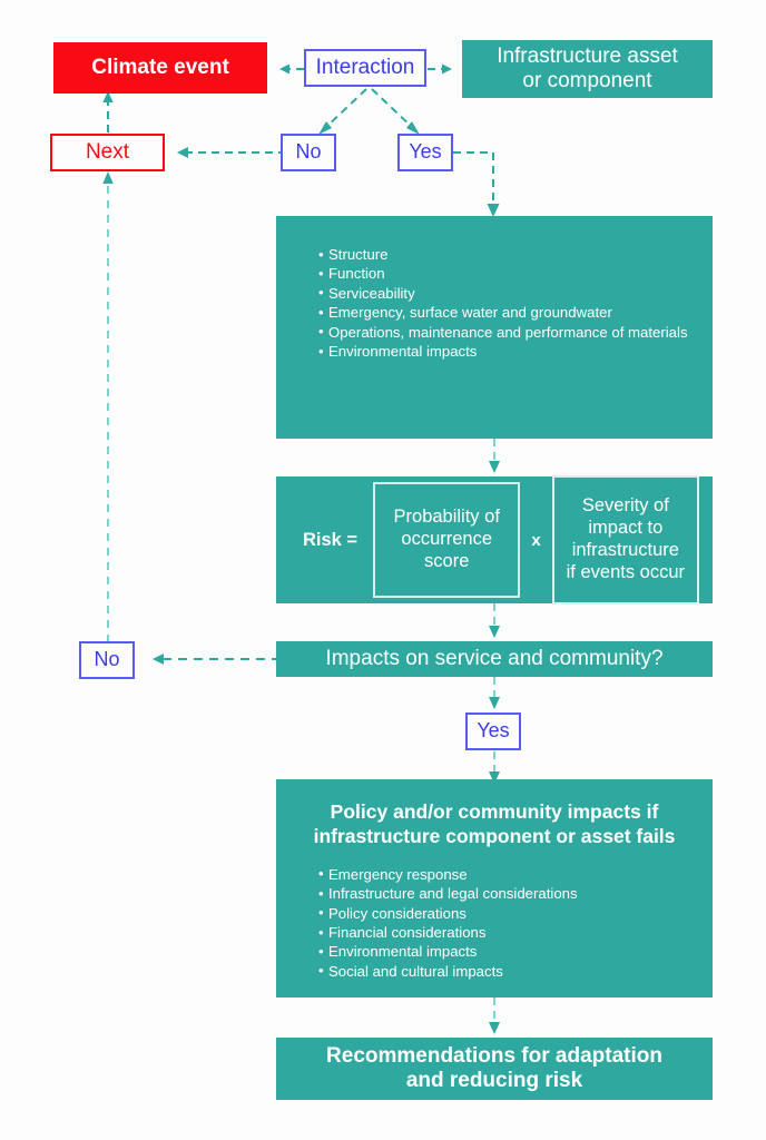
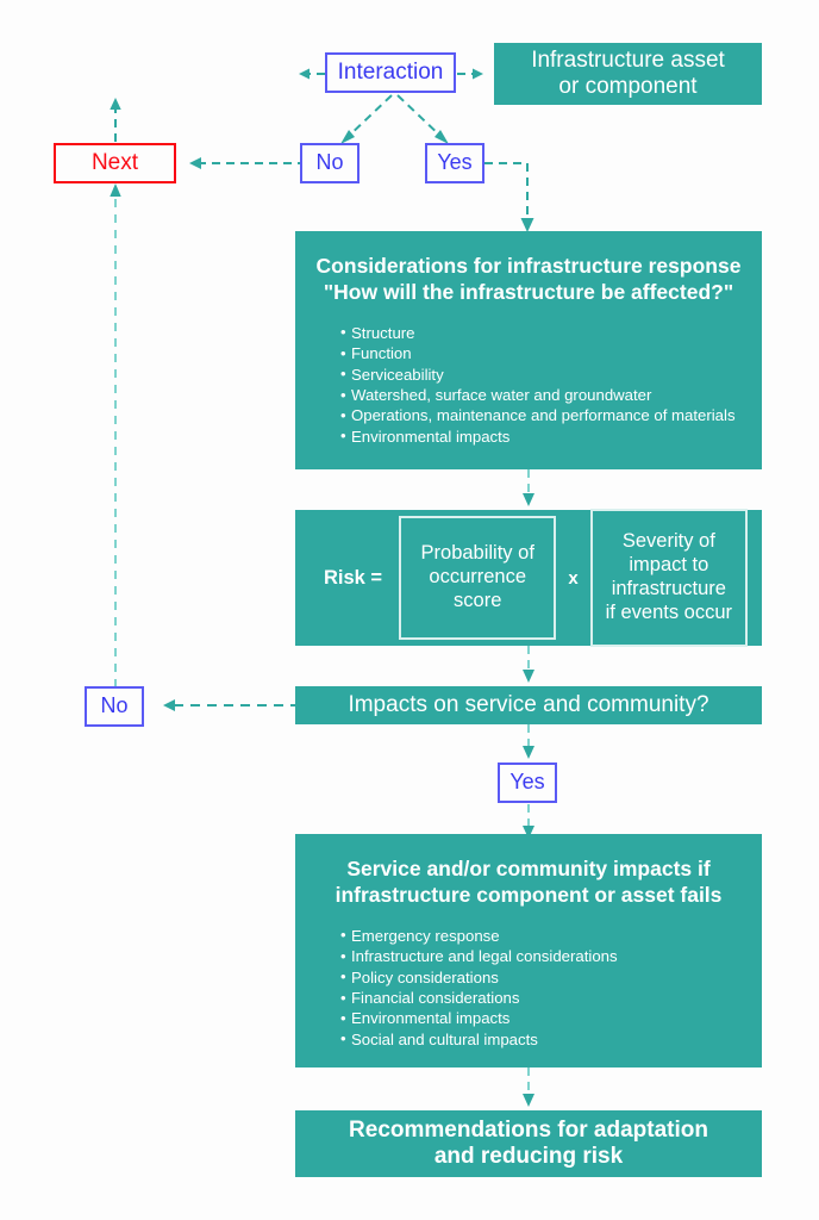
- Climate event
  Interaction
  Infrastructure asset
  or component
  Next
  No
  Yes
+ Considerations for infrastructure response
+ "How will the infrastructure be affected?"
  Structure
  Function
  Serviceability
- Emergency, surface water and groundwater
+ Watershed, surface water and groundwater
  Operations, maintenance and performance of materials
  Environmental impacts
  Risk =
  Probability of
  occurrence
  score
  x
  Severity of
  impact to
  infrastructure
  if events occur
  Impacts on service and community?
  No
  Yes
- Policy and/or community impacts if
+ Service and/or community impacts if
  infrastructure component or asset fails
  Emergency response
  Infrastructure and legal considerations
  Policy considerations
  Financial considerations
  Environmental impacts
  Social and cultural impacts
  Recommendations for adaptation
  and reducing risk
